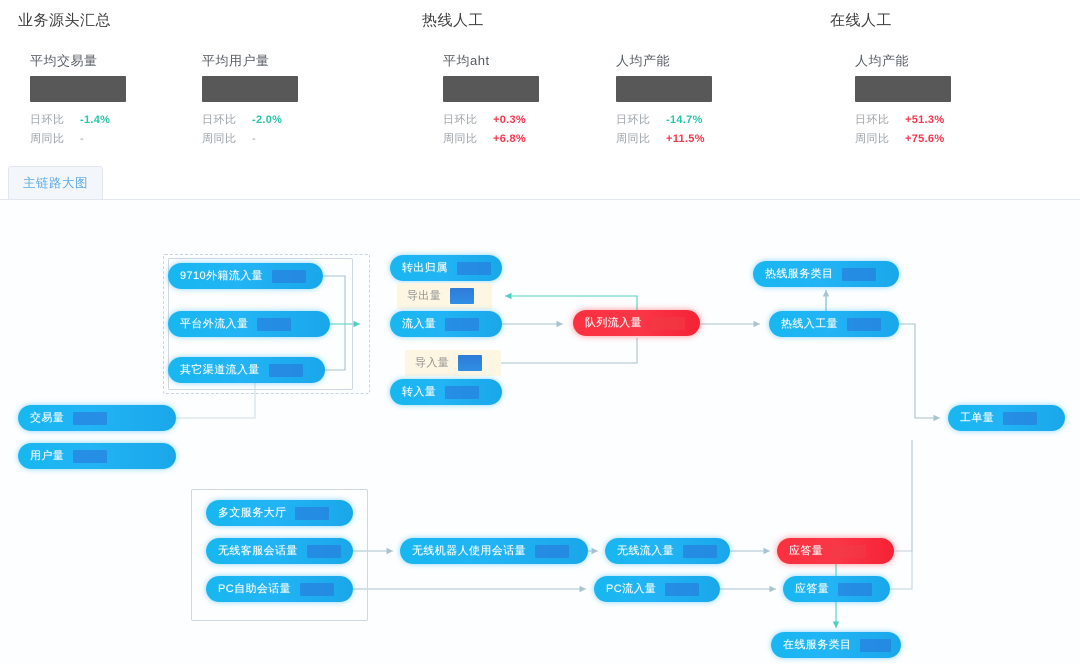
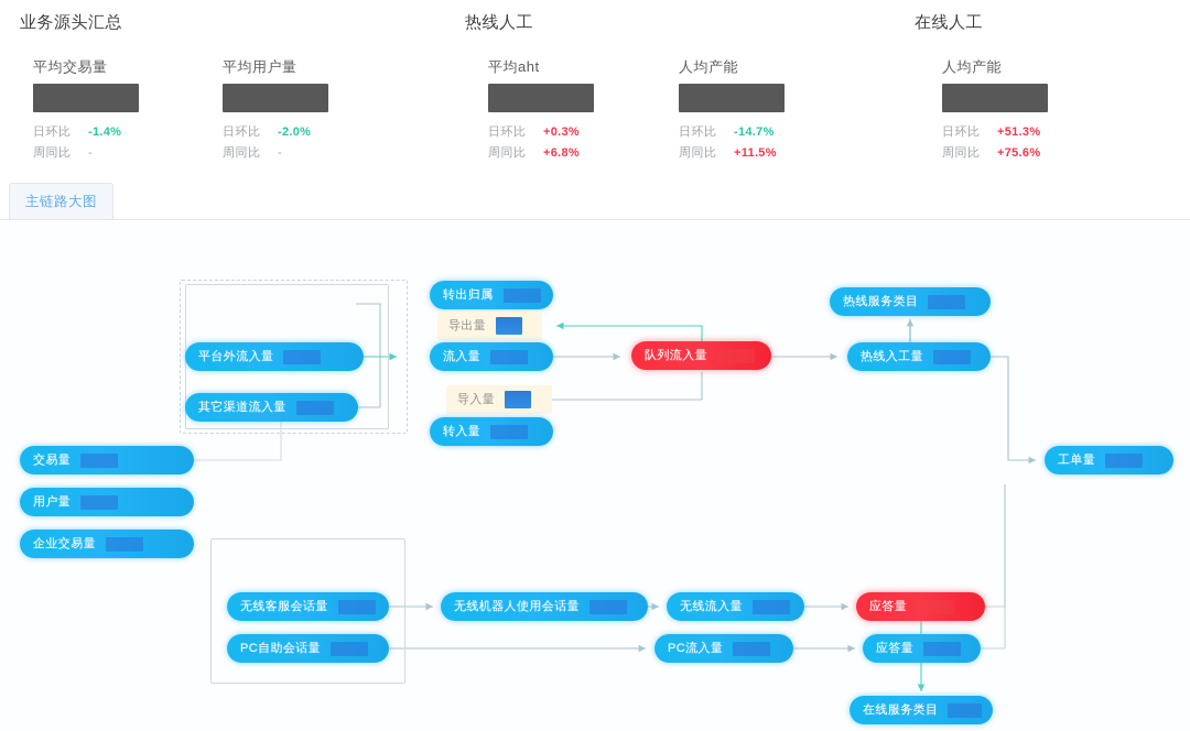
  业务源头汇总
  平均交易量
  日环比
  -1.4%
  周同比
  -
  平均用户量
  日环比
  -2.0%
  周同比
  -
  热线人工
  平均aht
  日环比
  +0.3%
  周同比
  +6.8%
  人均产能
  日环比
  -14.7%
  周同比
  +11.5%
  在线人工
  人均产能
  日环比
  +51.3%
  周同比
  +75.6%
  主链路大图
- 9710外籍流入量
  平台外流入量
  其它渠道流入量
  交易量
  用户量
+ 企业交易量
  转出归属
  导出量
  流入量
  导入量
  转入量
  队列流入量
  热线服务类目
  热线入工量
  工单量
- 多文服务大厅
  无线客服会话量
  PC自助会话量
  无线机器人使用会话量
  无线流入量
  PC流入量
  应答量
  应答量
  在线服务类目
